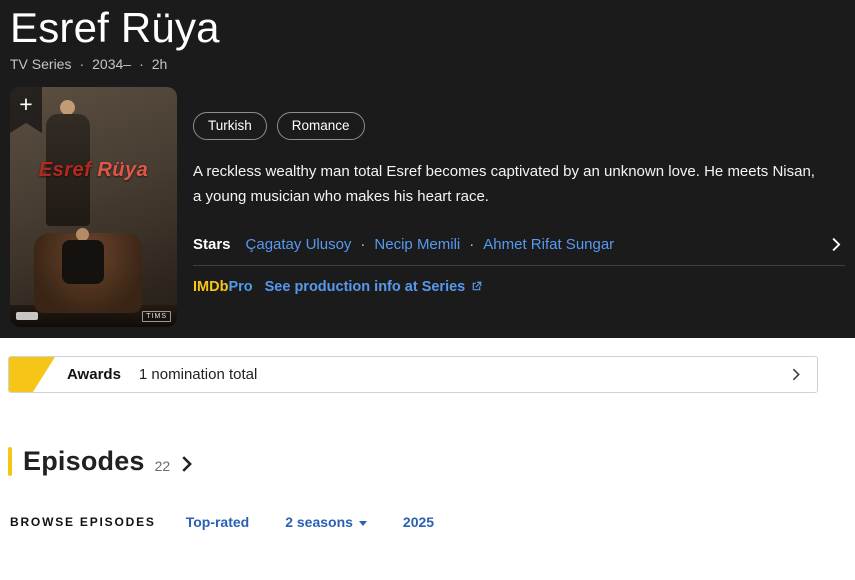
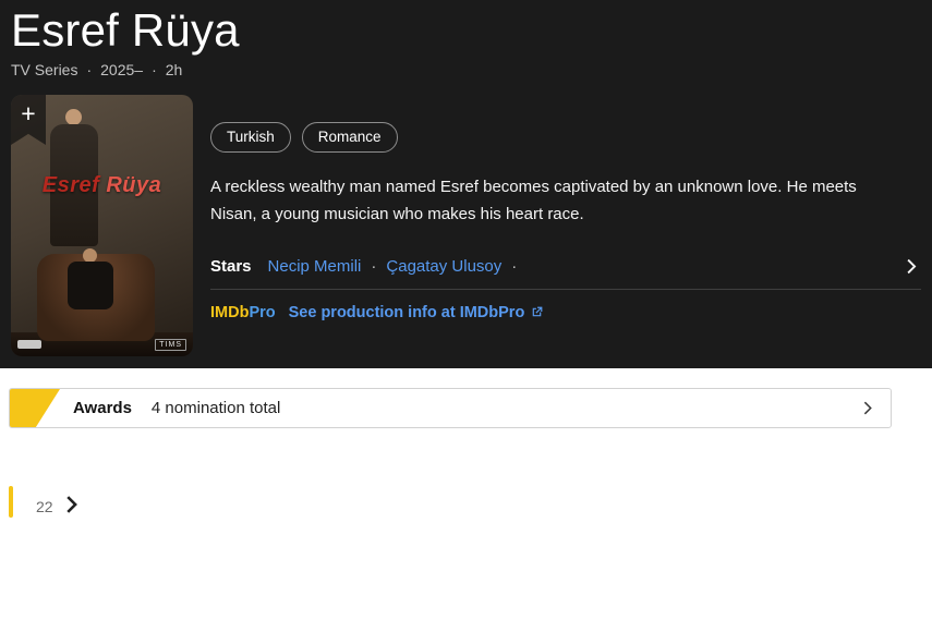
  Esref Rüya
  TV Series
  ·
- 2034–
+ 2025–
  ·
  2h
  Esref Rüya
  +
  Turkish
  Romance
- A reckless wealthy man total Esref becomes captivated by an unknown love. He meets Nisan, a young musician who makes his heart race.
+ A reckless wealthy man named Esref becomes captivated by an unknown love. He meets Nisan, a young musician who makes his heart race.
  Stars
- Çagatay Ulusoy
+ Necip Memili
  ·
- Necip Memili
+ Çagatay Ulusoy
  ·
- Ahmet Rifat Sungar
  IMDbPro
- See production info at Series
+ See production info at IMDbPro
  Awards
- 1 nomination total
+ 4 nomination total
- Episodes
  22
- BROWSE EPISODES
- Top-rated
- 2 seasons
- 2025
